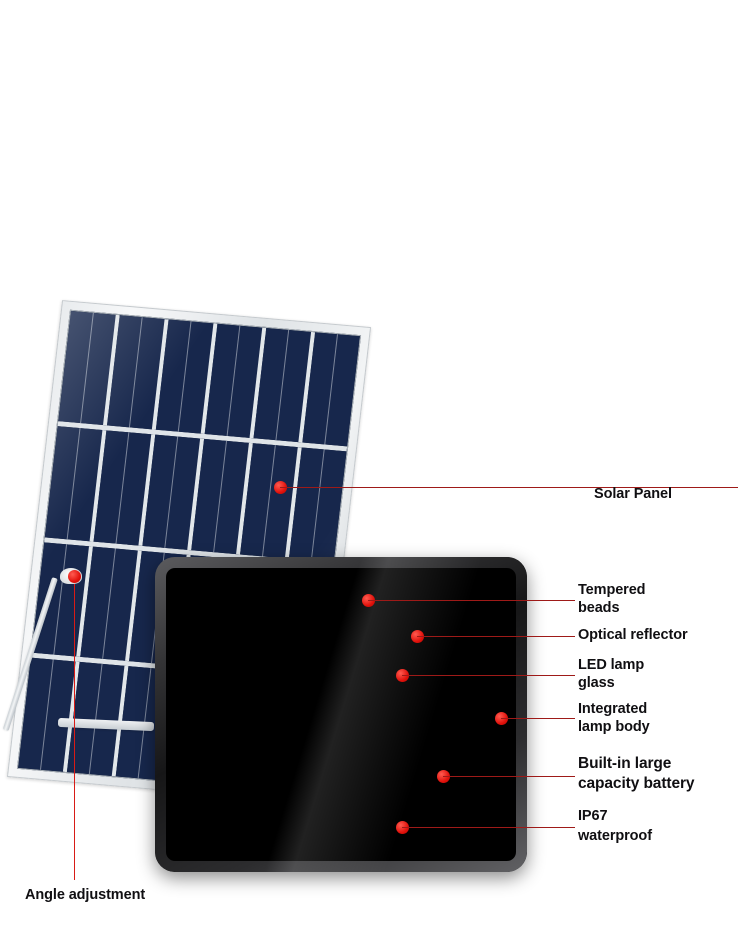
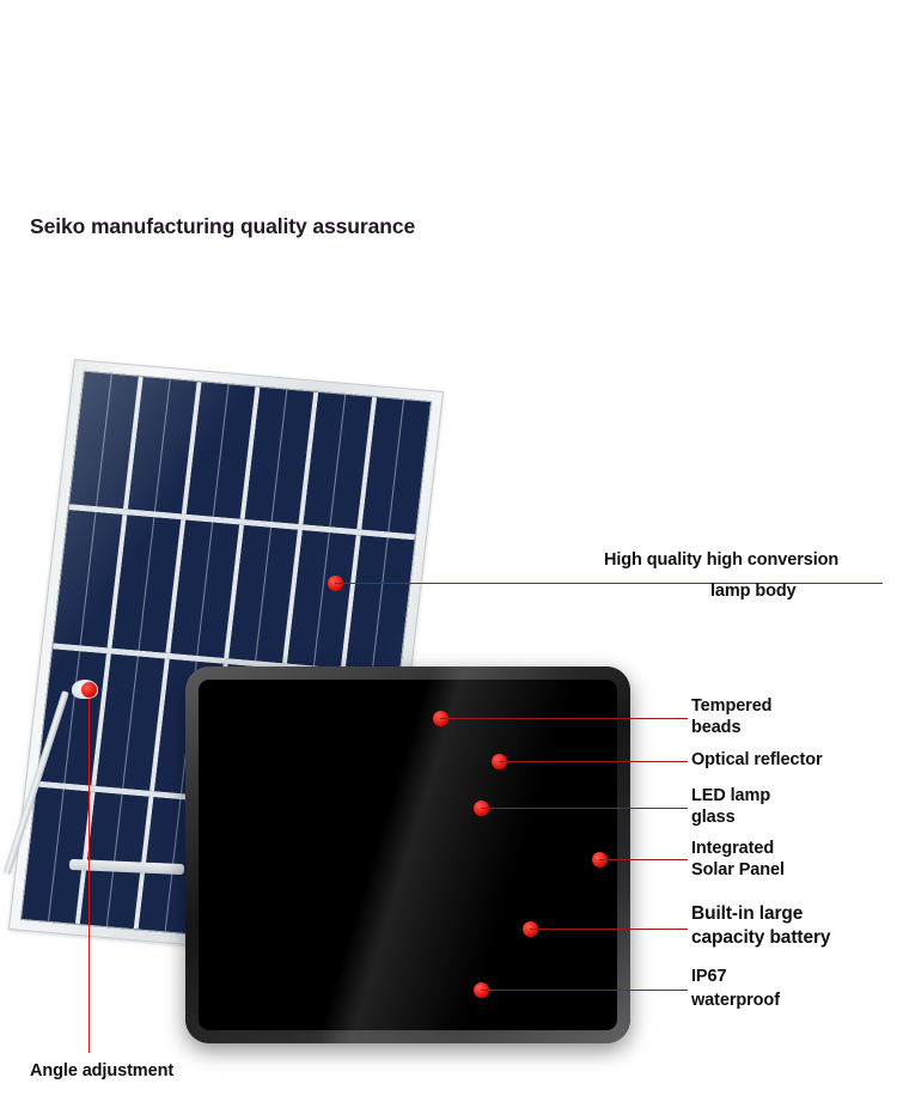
+ Seiko manufacturing quality assurance
+ High quality high conversion
- Solar Panel
+ lamp body
  Tempered
  beads
  Optical reflector
  LED lamp
  glass
  Integrated
- lamp body
+ Solar Panel
  Built-in large
  capacity battery
  IP67
  waterproof
  Angle adjustment
